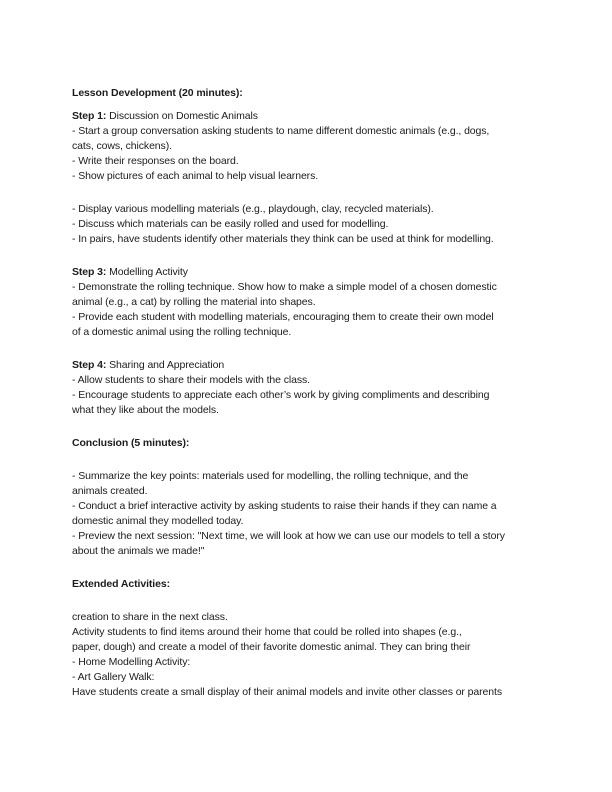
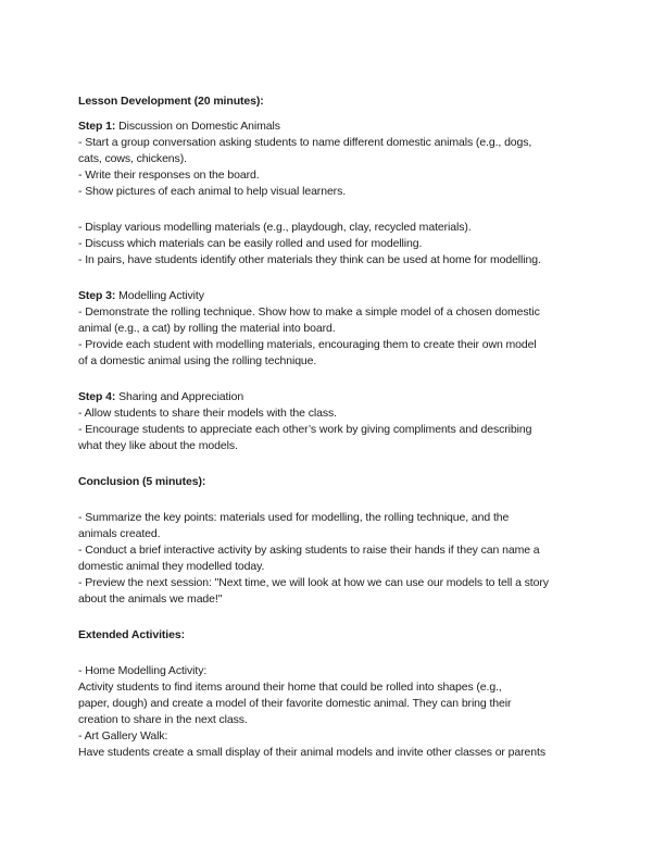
  Lesson Development (20 minutes):
  Step 1: Discussion on Domestic Animals
  - Start a group conversation asking students to name different domestic animals (e.g., dogs,
  cats, cows, chickens).
  - Write their responses on the board.
  - Show pictures of each animal to help visual learners.
  - Display various modelling materials (e.g., playdough, clay, recycled materials).
  - Discuss which materials can be easily rolled and used for modelling.
- - In pairs, have students identify other materials they think can be used at think for modelling.
+ - In pairs, have students identify other materials they think can be used at home for modelling.
  Step 3: Modelling Activity
  - Demonstrate the rolling technique. Show how to make a simple model of a chosen domestic
- animal (e.g., a cat) by rolling the material into shapes.
+ animal (e.g., a cat) by rolling the material into board.
  - Provide each student with modelling materials, encouraging them to create their own model
  of a domestic animal using the rolling technique.
  Step 4: Sharing and Appreciation
  - Allow students to share their models with the class.
  - Encourage students to appreciate each other’s work by giving compliments and describing
  what they like about the models.
  Conclusion (5 minutes):
  - Summarize the key points: materials used for modelling, the rolling technique, and the
  animals created.
  - Conduct a brief interactive activity by asking students to raise their hands if they can name a
  domestic animal they modelled today.
  - Preview the next session: "Next time, we will look at how we can use our models to tell a story
  about the animals we made!"
  Extended Activities:
- creation to share in the next class.
+ - Home Modelling Activity:
  Activity students to find items around their home that could be rolled into shapes (e.g.,
  paper, dough) and create a model of their favorite domestic animal. They can bring their
- - Home Modelling Activity:
+ creation to share in the next class.
  - Art Gallery Walk:
  Have students create a small display of their animal models and invite other classes or parents
